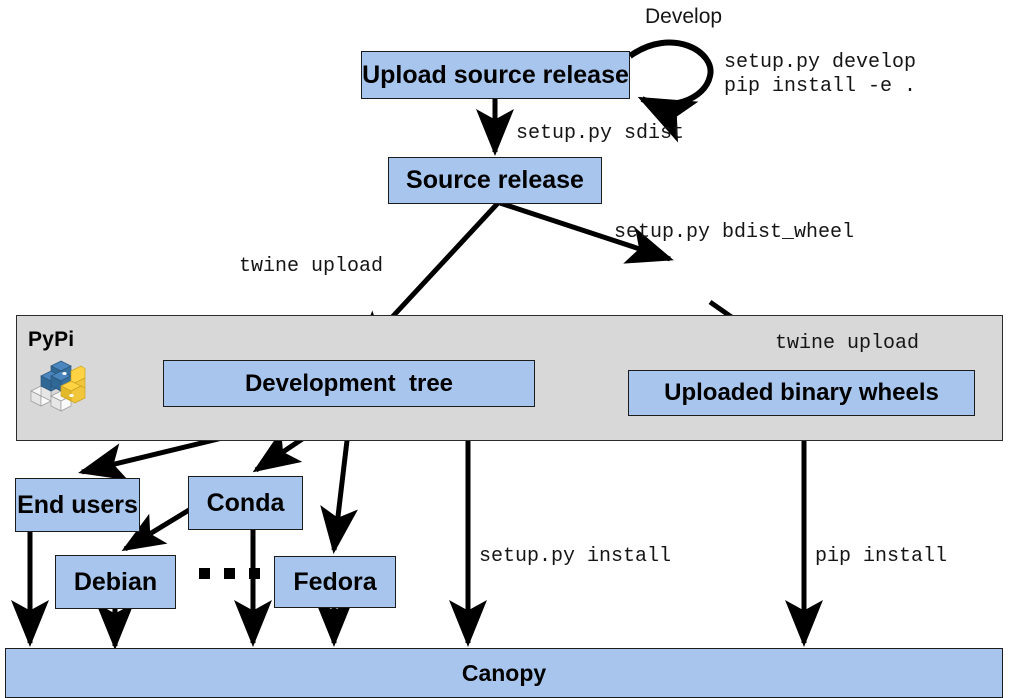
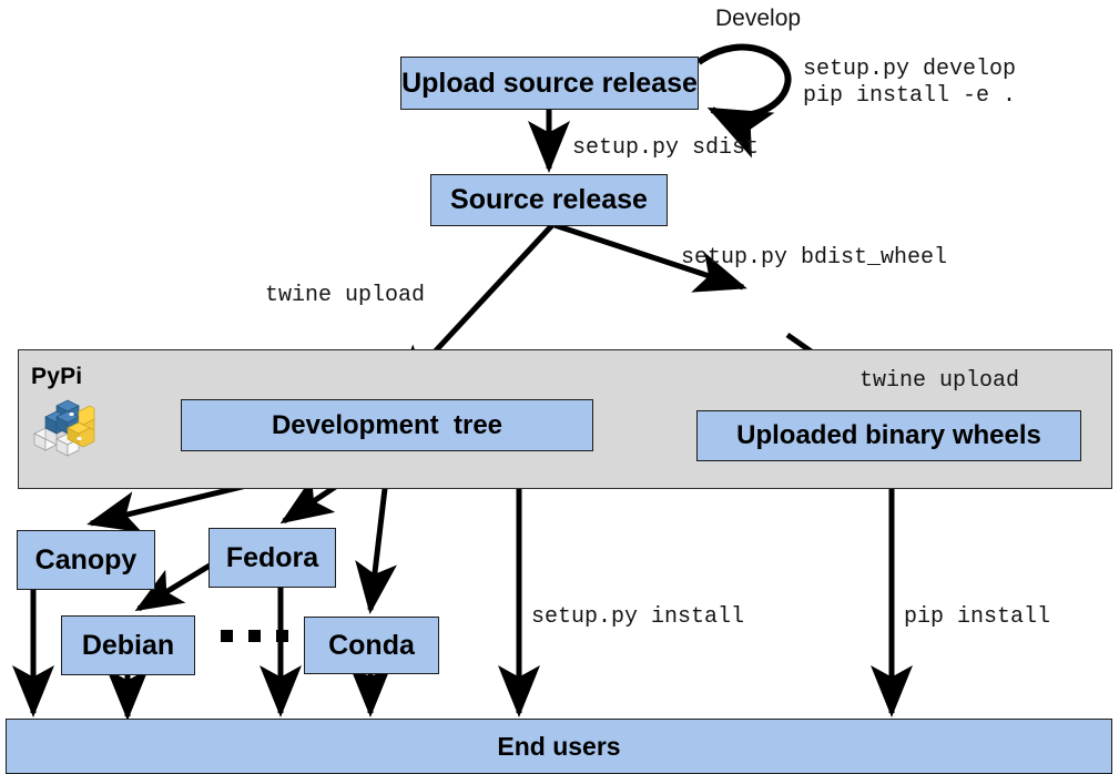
  PyPi
  Upload source release
  Source release
  Development tree
  Uploaded binary wheels
- End users
+ Canopy
- Conda
+ Fedora
  Debian
- Fedora
+ Conda
- Canopy
+ End users
  Develop
  setup.py develop
  pip install -e .
  setup.py sdist
  setup.py bdist_wheel
  twine upload
  twine upload
  setup.py install
  pip install
